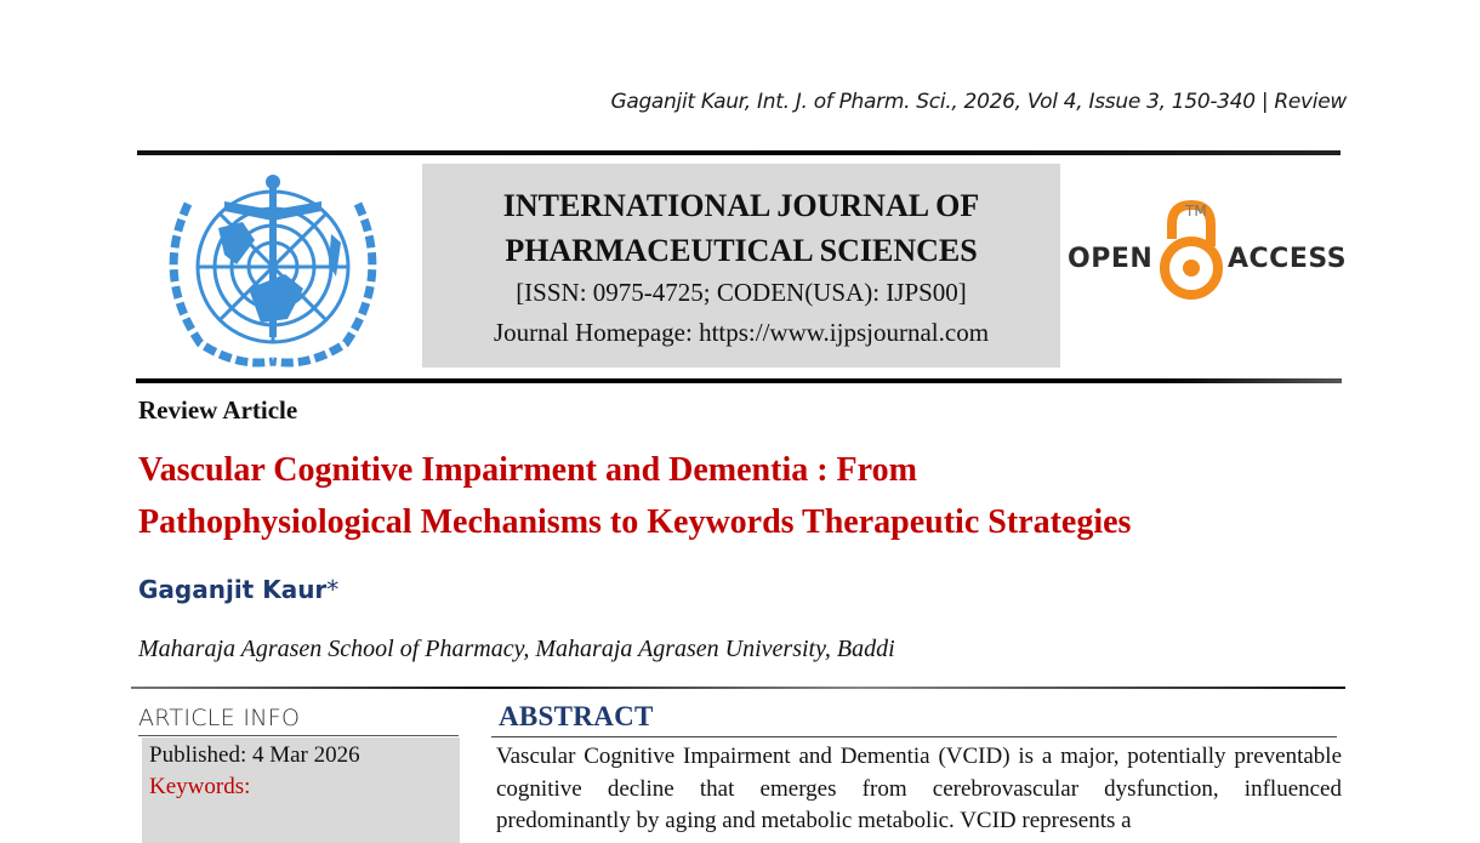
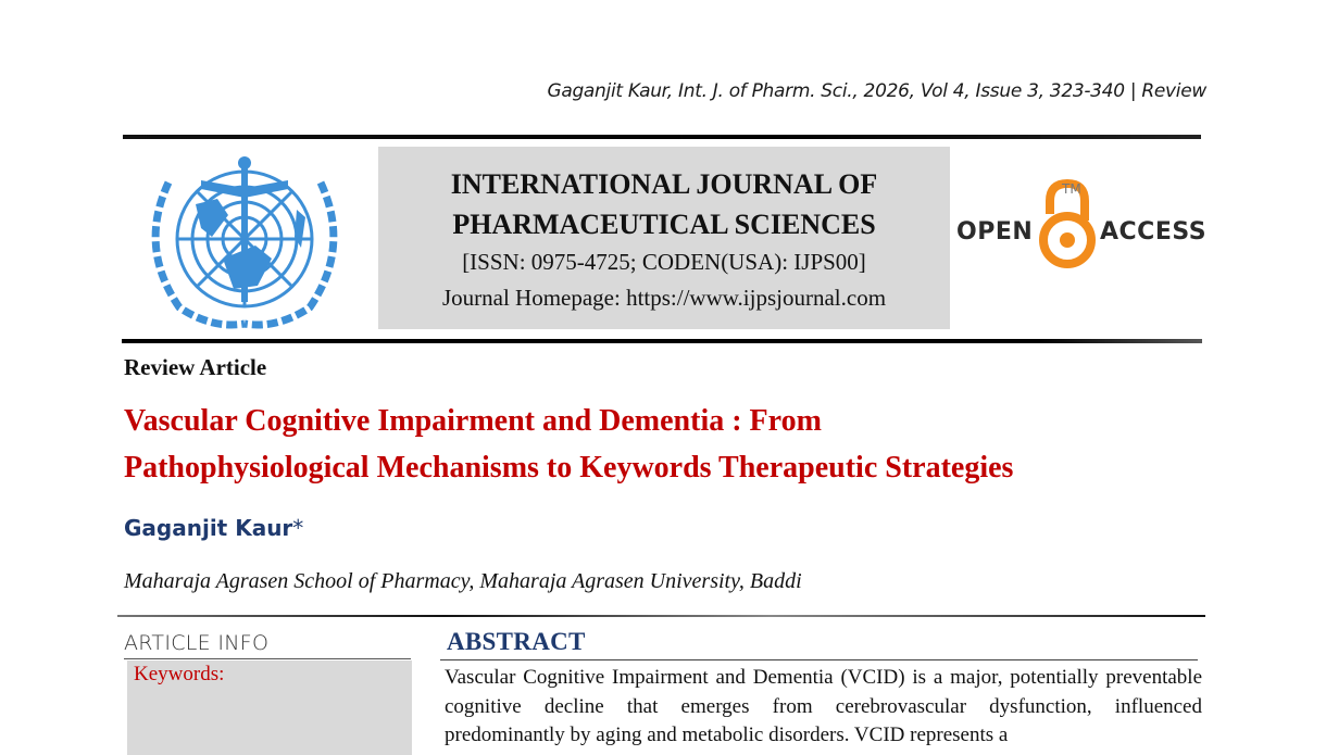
- Gaganjit Kaur, Int. J. of Pharm. Sci., 2026, Vol 4, Issue 3, 150-340 | Review
+ Gaganjit Kaur, Int. J. of Pharm. Sci., 2026, Vol 4, Issue 3, 323-340 | Review
  INTERNATIONAL JOURNAL OF
  PHARMACEUTICAL SCIENCES
  [ISSN: 0975-4725; CODEN(USA): IJPS00]
  Journal Homepage: https://www.ijpsjournal.com
  OPEN
  TM
  ACCESS
  Review Article
  Vascular Cognitive Impairment and Dementia : From
  Pathophysiological Mechanisms to Keywords Therapeutic Strategies
  Gaganjit Kaur*
  Maharaja Agrasen School of Pharmacy, Maharaja Agrasen University, Baddi
  ARTICLE INFO
- Published: 4 Mar 2026
  Keywords:
  ABSTRACT
- Vascular Cognitive Impairment and Dementia (VCID) is a major, potentially preventable cognitive decline that emerges from cerebrovascular dysfunction, influenced predominantly by aging and metabolic metabolic. VCID represents a
+ Vascular Cognitive Impairment and Dementia (VCID) is a major, potentially preventable cognitive decline that emerges from cerebrovascular dysfunction, influenced predominantly by aging and metabolic disorders. VCID represents a
